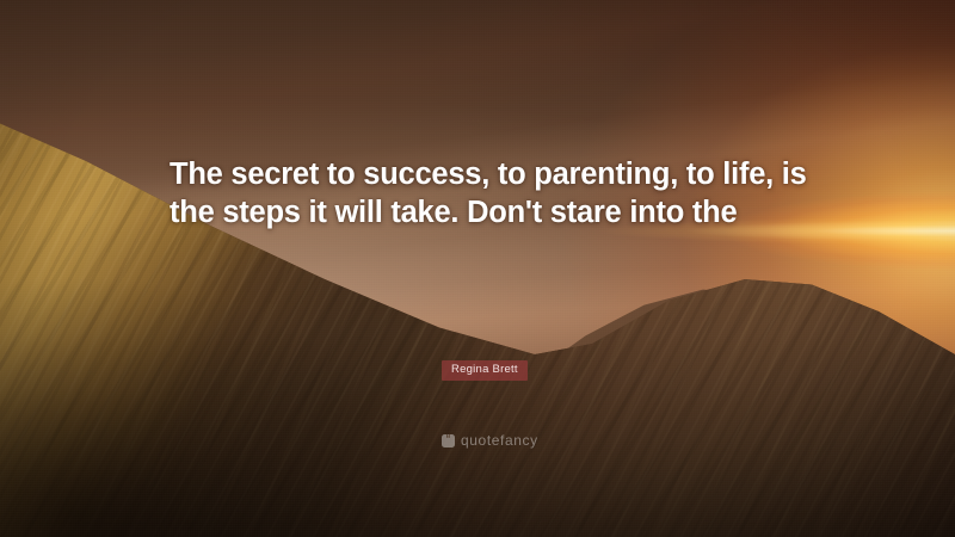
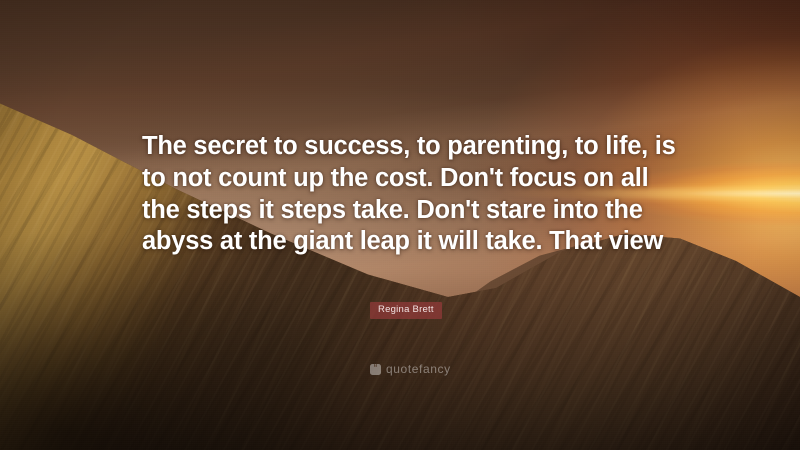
  The secret to success, to parenting, to life, is
+ to not count up the cost. Don't focus on all
- the steps it will take. Don't stare into the
+ the steps it steps take. Don't stare into the
+ abyss at the giant leap it will take. That view
  Regina Brett
  “
  quotefancy
